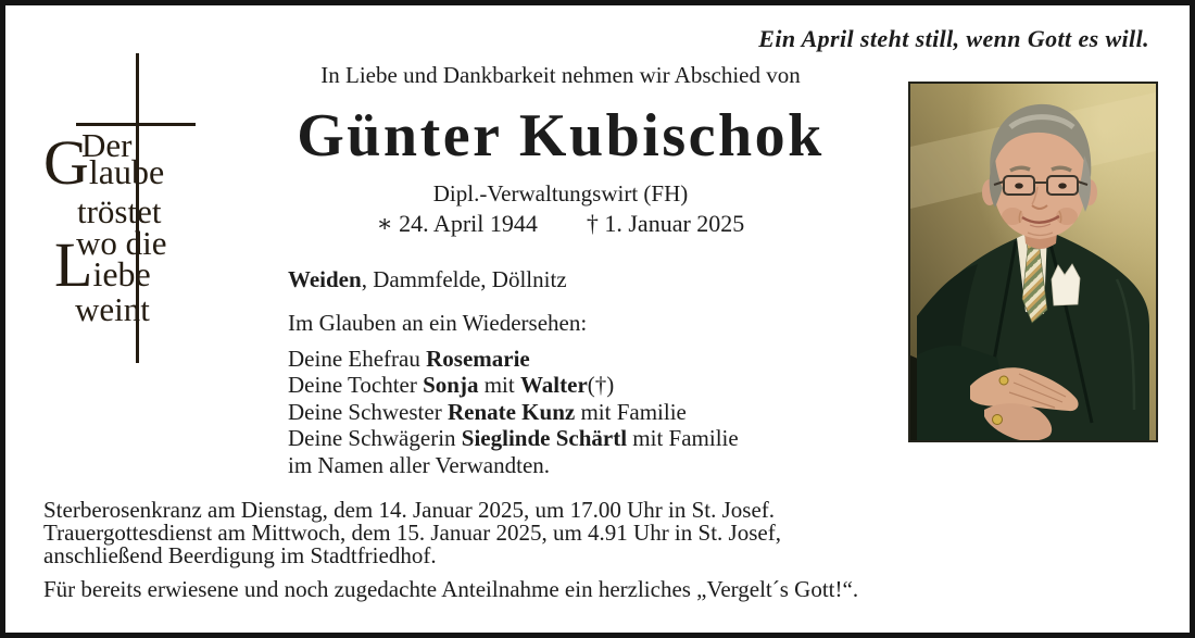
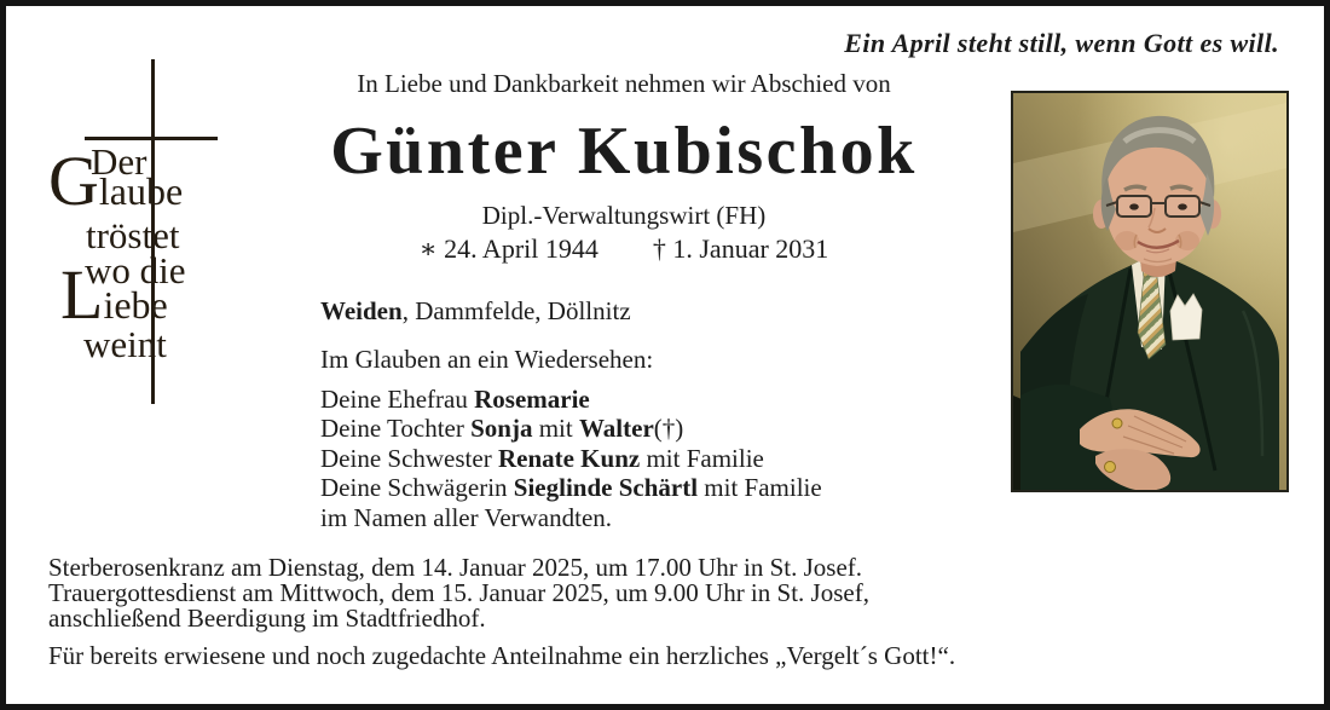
  Ein April steht still, wenn Gott es will.
  Der
  Glaube
  tröstet
  wo die
  Liebe
  weint
  In Liebe und Dankbarkeit nehmen wir Abschied von
  Günter Kubischok
  Dipl.-Verwaltungswirt (FH)
  ∗ 24. April 1944
- † 1. Januar 2025
+ † 1. Januar 2031
  Weiden, Dammfelde, Döllnitz
  Im Glauben an ein Wiedersehen:
  Deine Ehefrau Rosemarie
  Deine Tochter Sonja mit Walter(†)
  Deine Schwester Renate Kunz mit Familie
  Deine Schwägerin Sieglinde Schärtl mit Familie
  im Namen aller Verwandten.
  Sterberosenkranz am Dienstag, dem 14. Januar 2025, um 17.00 Uhr in St. Josef.
- Trauergottesdienst am Mittwoch, dem 15. Januar 2025, um 4.91 Uhr in St. Josef,
+ Trauergottesdienst am Mittwoch, dem 15. Januar 2025, um 9.00 Uhr in St. Josef,
  anschließend Beerdigung im Stadtfriedhof.
  Für bereits erwiesene und noch zugedachte Anteilnahme ein herzliches „Vergelt´s Gott!“.
